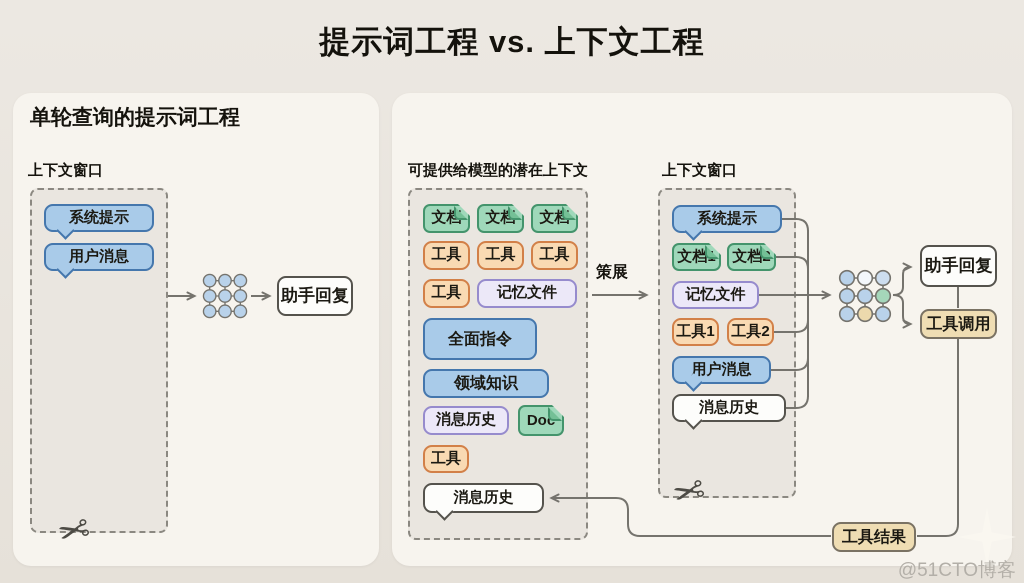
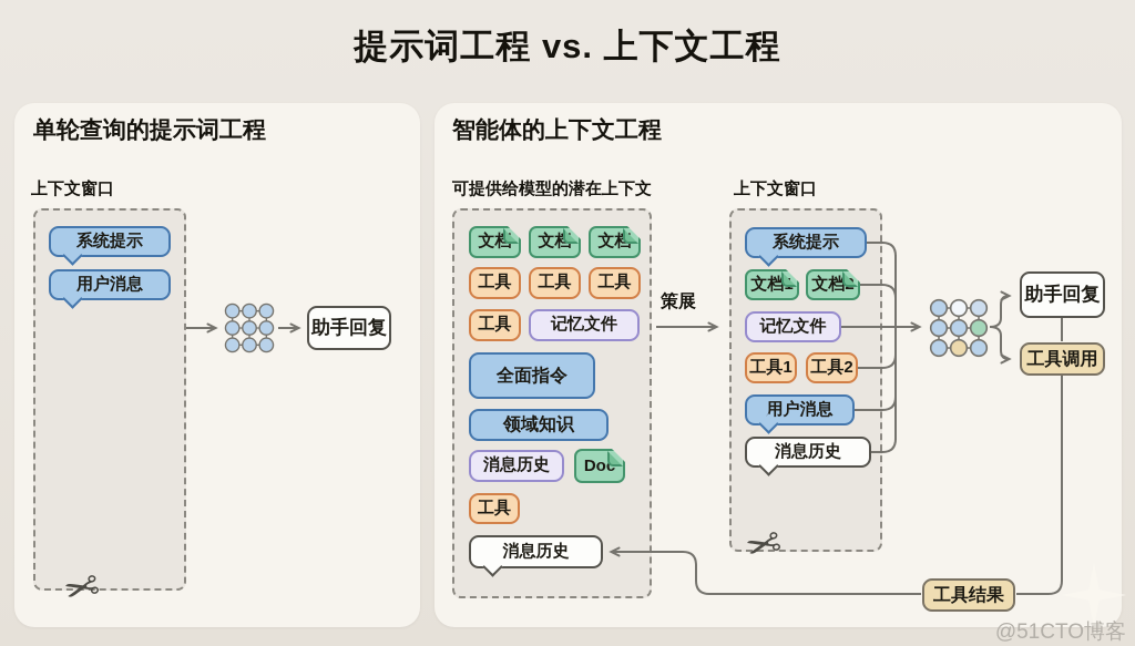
  提示词工程 vs. 上下文工程
  单轮查询的提示词工程
  上下文窗口
+ 智能体的上下文工程
  可提供给模型的潜在上下文
  上下文窗口
  策展
  系统提示
  用户消息
  助手回复
  文档
  文档
  文档
  工具
  工具
  工具
  工具
  记忆文件
  全面指令
  领域知识
  消息历史
  Doc
  工具
  消息历史
  系统提示
  文档1
  文档2
  记忆文件
  工具1
  工具2
  用户消息
  消息历史
  助手回复
  工具调用
  工具结果
  @51CTO博客
